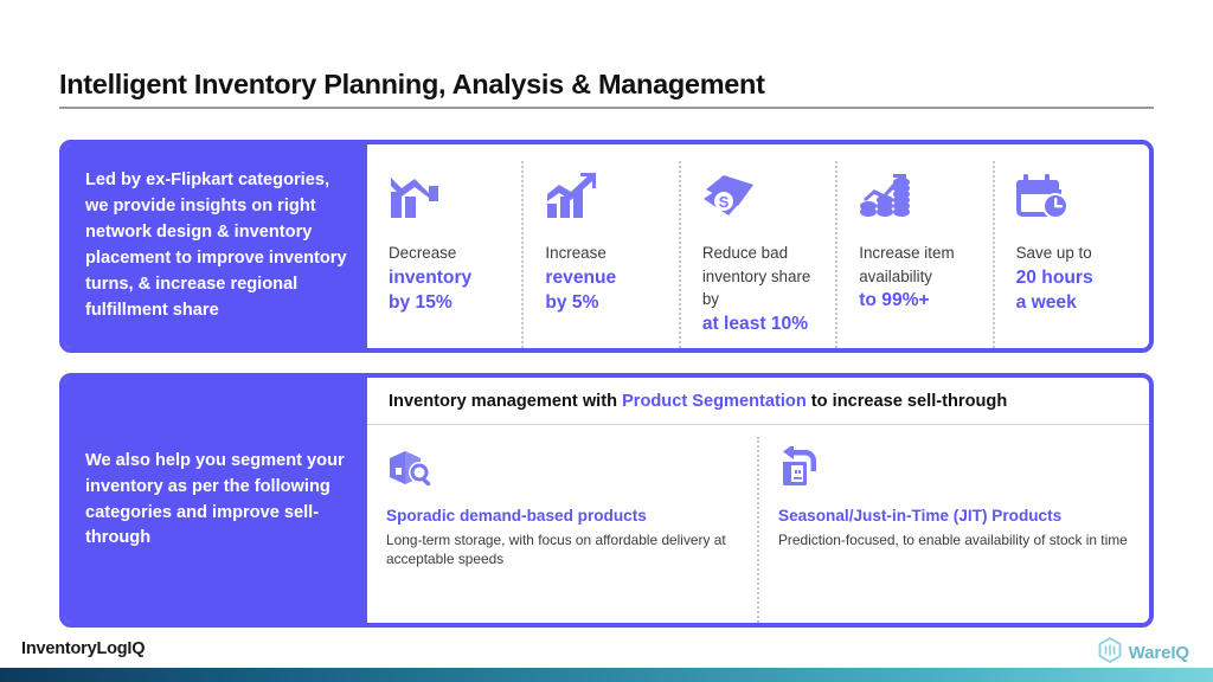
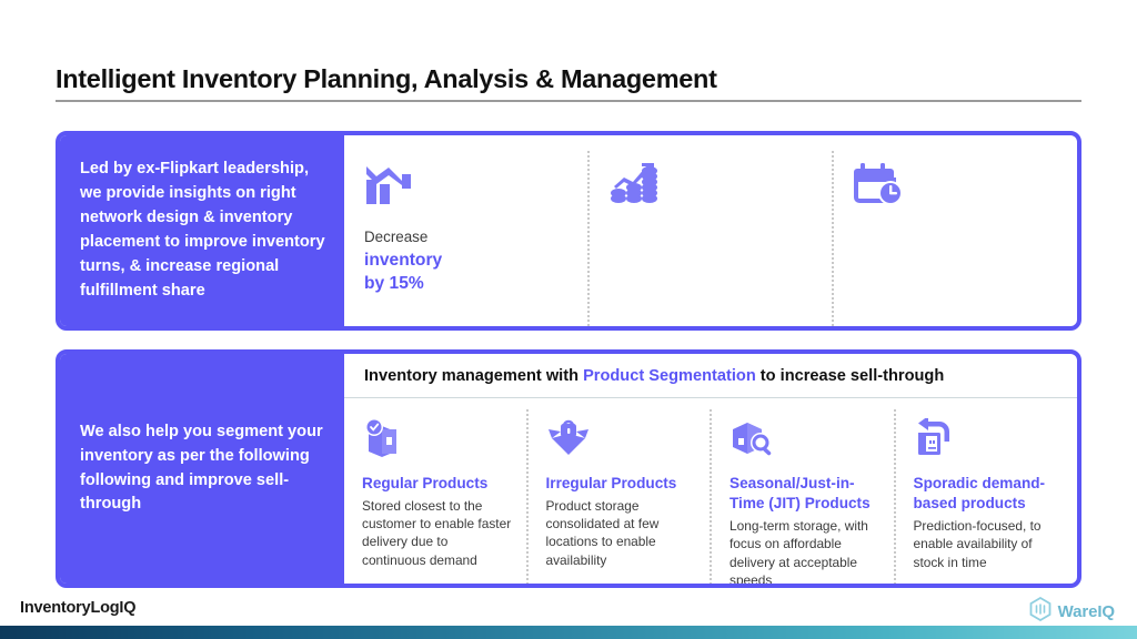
  Intelligent Inventory Planning, Analysis & Management
- Led by ex-Flipkart categories, we provide insights on right network design & inventory placement to improve inventory turns, & increase regional fulfillment share
+ Led by ex-Flipkart leadership, we provide insights on right network design & inventory placement to improve inventory turns, & increase regional fulfillment share
  Decrease
  inventory
  by 15%
- Increase
- revenue
- by 5%
- S
- Reduce bad inventory share by
- at least 10%
- Increase item availability
- to 99%+
- Save up to
- 20 hours
- a week
- We also help you segment your inventory as per the following categories and improve sell-through
+ We also help you segment your inventory as per the following following and improve sell-through
  Inventory management with Product Segmentation to increase sell-through
+ Regular Products
+ Stored closest to the customer to enable faster delivery due to continuous demand
+ Irregular Products
+ Product storage consolidated at few locations to enable availability
- Sporadic demand-based products
+ Seasonal/Just-in-Time (JIT) Products
  Long-term storage, with focus on affordable delivery at acceptable speeds
- Seasonal/Just-in-Time (JIT) Products
+ Sporadic demand-based products
  Prediction-focused, to enable availability of stock in time
  InventoryLogIQ
  WareIQ
